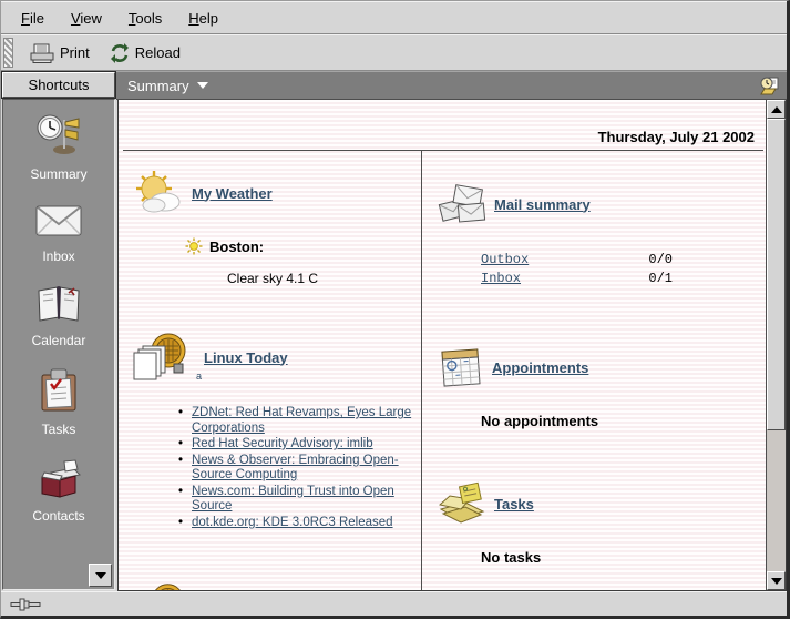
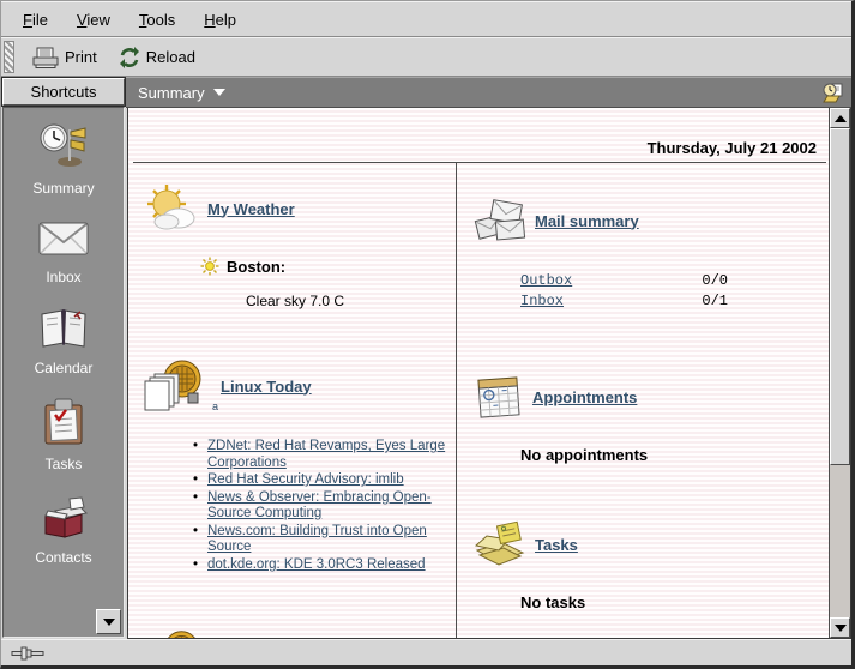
  File
  View
  Tools
  Help
  Print
  Reload
  Shortcuts
  Summary
  Inbox
  Calendar
  Tasks
  Contacts
  Summary
  Thursday, July 21 2002
  My Weather
  Boston:
- Clear sky 4.1 C
+ Clear sky 7.0 C
  a
  Linux Today
  ZDNet: Red Hat Revamps, Eyes Large Corporations
  Red Hat Security Advisory: imlib
  News & Observer: Embracing Open-Source Computing
  News.com: Building Trust into Open Source
  dot.kde.org: KDE 3.0RC3 Released
  Mail summary
  Outbox
  0/0
  Inbox
  0/1
  Appointments
  No appointments
  Tasks
  No tasks
